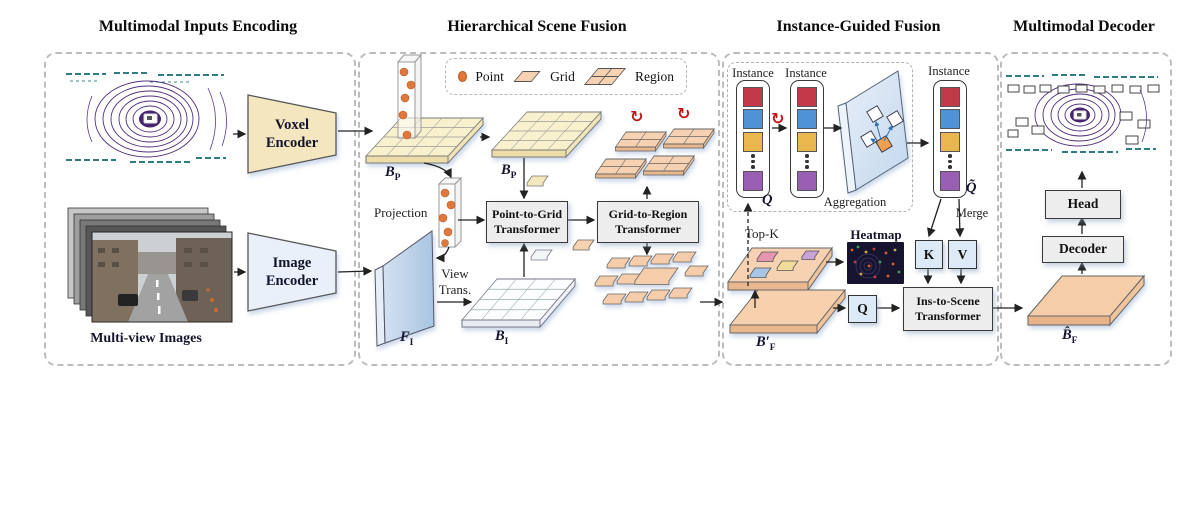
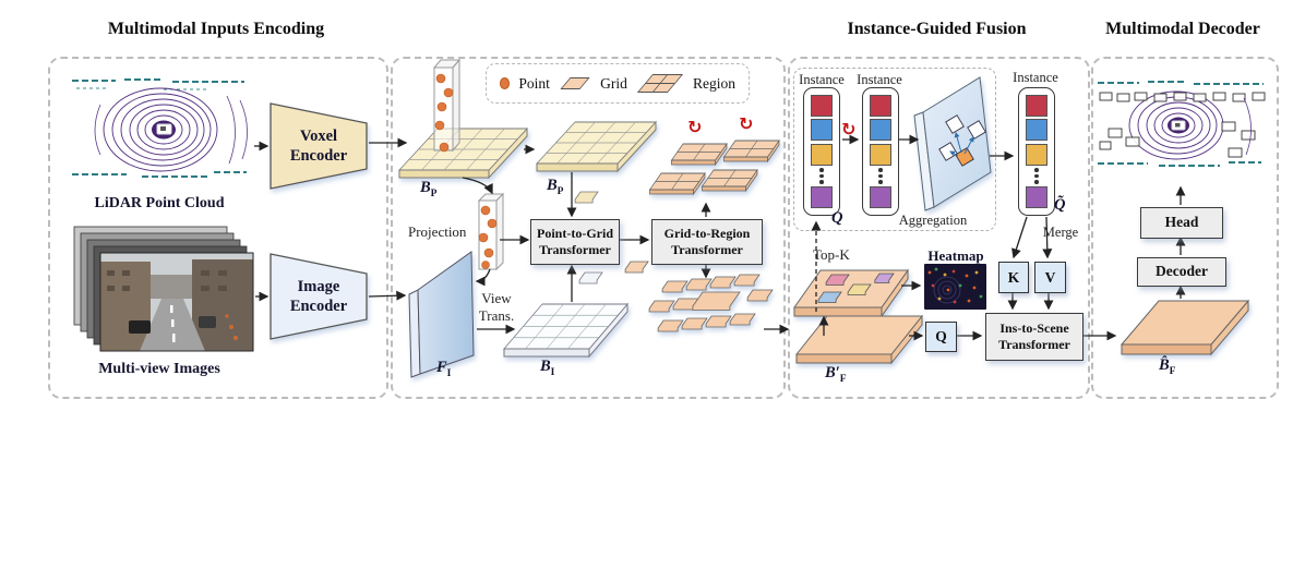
  Multimodal Inputs Encoding
- Hierarchical Scene Fusion
  Instance-Guided Fusion
  Multimodal Decoder
+ LiDAR Point Cloud
  Multi-view Images
  Voxel
  Encoder
  Image
  Encoder
  Point
  Grid
  Region
  BP
  BP
  FI
  BI
  Projection
  View
  Trans.
  Point-to-Grid
  Transformer
  Grid-to-Region
  Transformer
  ↻
  ↻
  Instance
  Instance
  Instance
  ↻
  Q
  Q̃
  Aggregation
  Merge
  K
  V
  Q
  Top-K
  Heatmap
  B′F
  Ins-to-Scene
  Transformer
  Head
  Decoder
  B̂F
